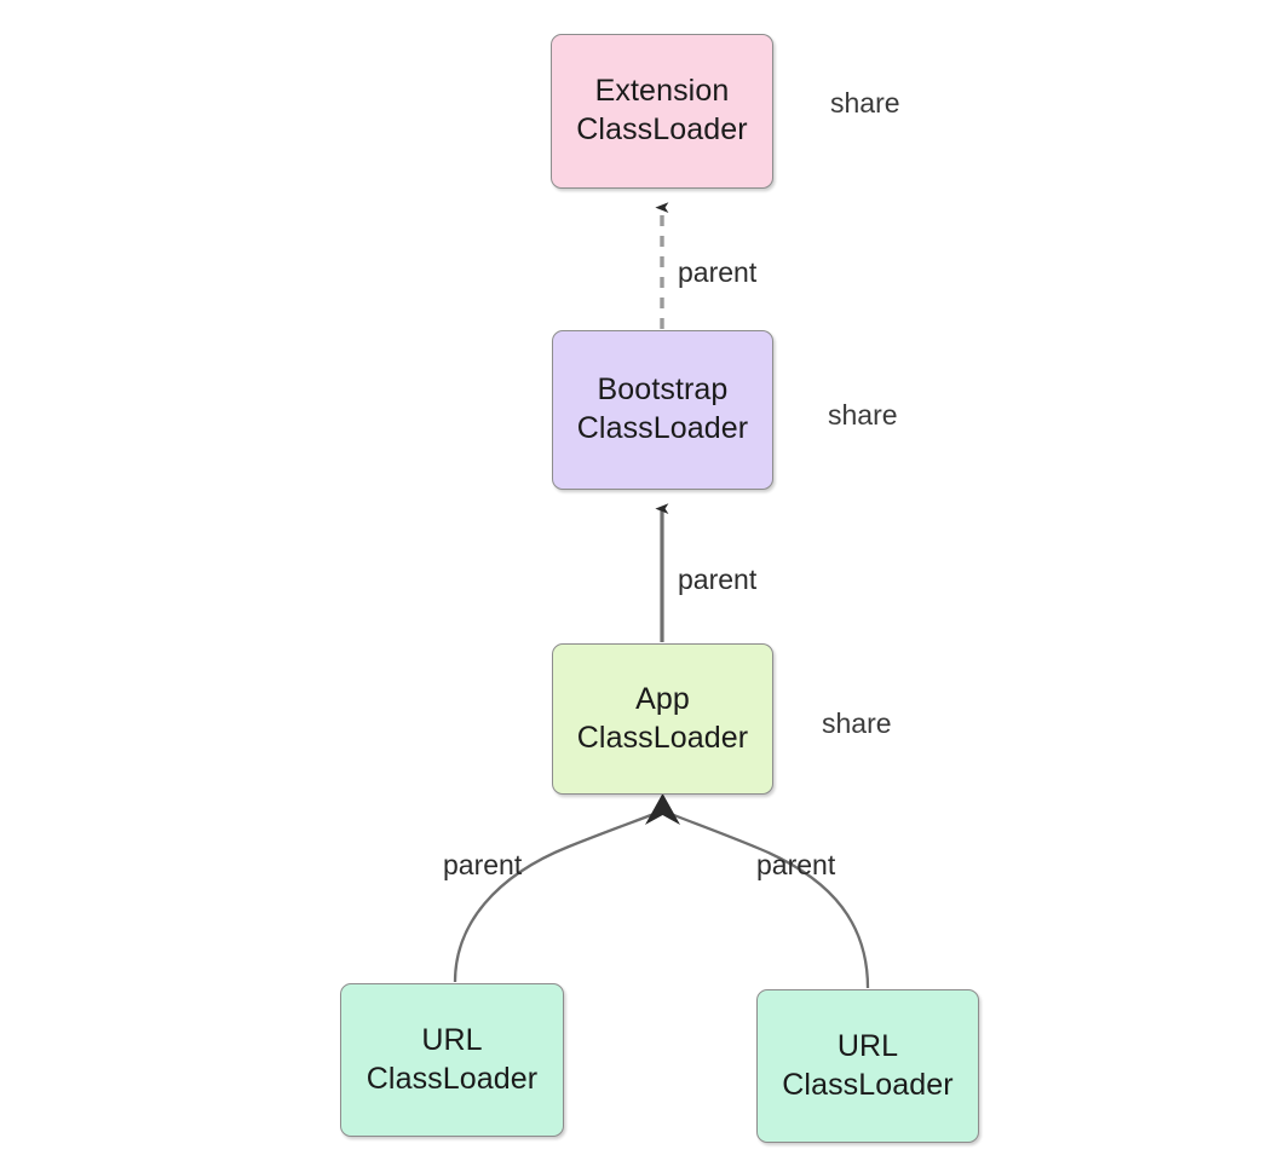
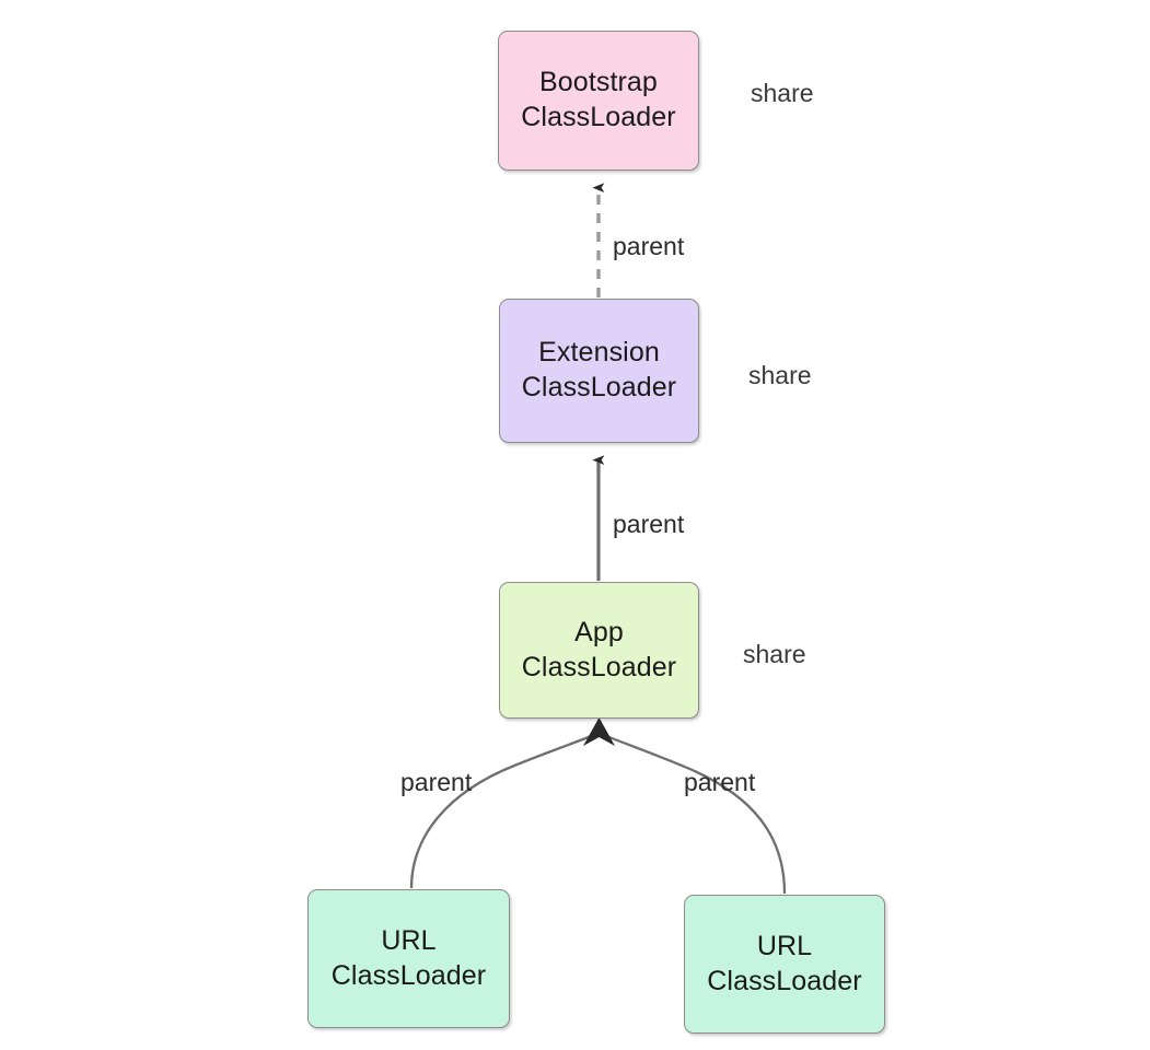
- Extension
+ Bootstrap
  ClassLoader
- Bootstrap
+ Extension
  ClassLoader
  App
  ClassLoader
  URL
  ClassLoader
  URL
  ClassLoader
  parent
  parent
  parent
  parent
  share
  share
  share
